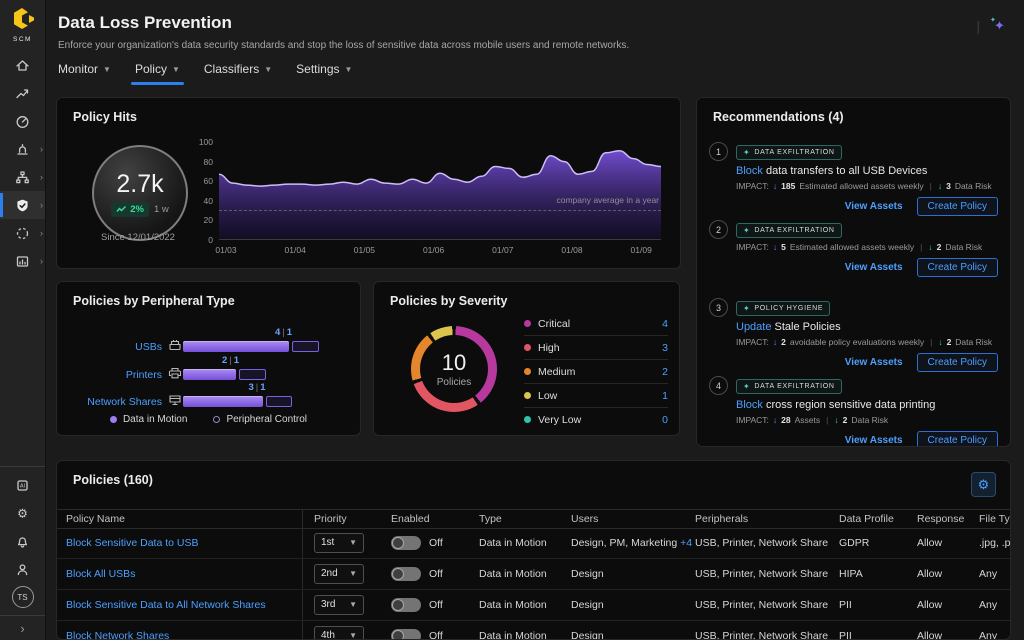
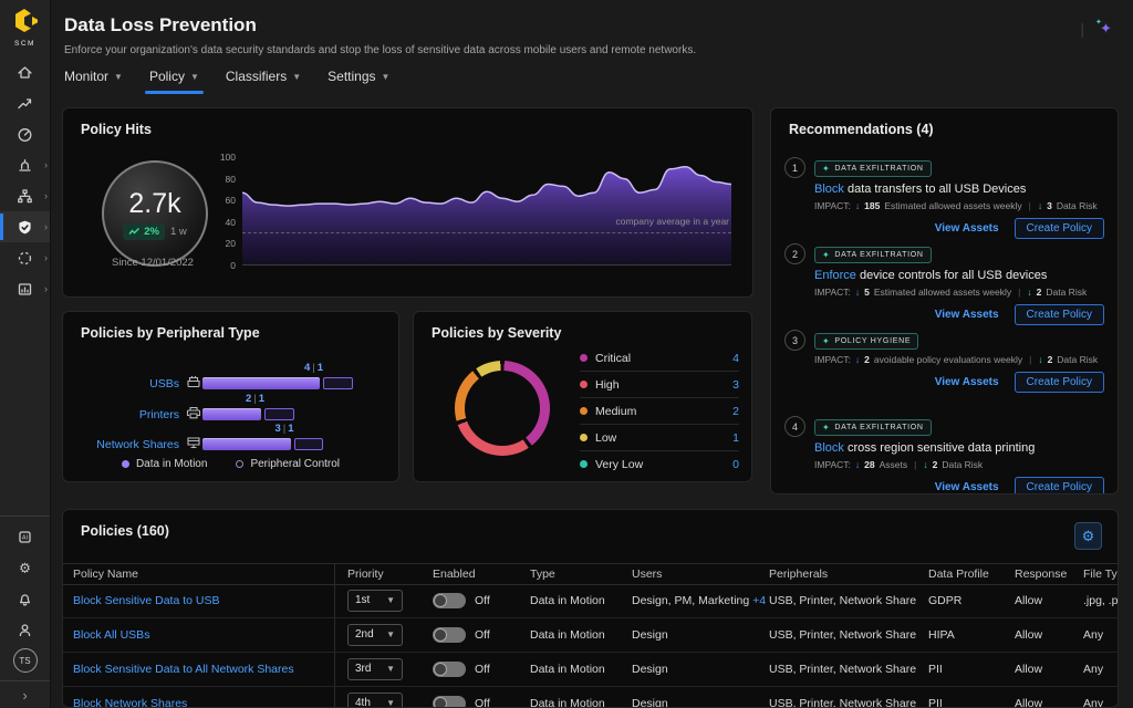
  ›
  ›
  ›
  ›
  ›
  ⚙
  TS
  ›
  Data Loss Prevention
  Enforce your organization's data security standards and stop the loss of sensitive data across mobile users and remote networks.
  |
  ✦
  Monitor
  ▼
  Policy
  ▼
  Classifiers
  ▼
  Settings
  ▼
  Policy Hits
  2.7k
  2%
  1 w
  Since 12/01/2022
  100
  80
  60
  40
  20
  0
  company average in a year
- 01/03
- 01/04
- 01/05
- 01/06
- 01/07
- 01/08
- 01/09
  Policies by Peripheral Type
  USBs
  4 | 1
  Printers
  2 | 1
  Network Shares
  3 | 1
  Data in Motion
  Peripheral Control
  Policies by Severity
- 10
- Policies
  Critical
  4
  High
  3
  Medium
  2
  Low
  1
  Very Low
  0
  Recommendations (4)
  1
  ✦
  Block data transfers to all USB Devices
  IMPACT:
  ↓
  185
  Estimated allowed assets weekly
  |
  ↓
  3
  Data Risk
  View Assets
  Create Policy
  2
  ✦
+ Enforce device controls for all USB devices
  IMPACT:
  ↓
  5
  Estimated allowed assets weekly
  |
  ↓
  2
  Data Risk
  View Assets
  Create Policy
  3
  ✦
- Update Stale Policies
  IMPACT:
  ↓
  2
  avoidable policy evaluations weekly
  |
  ↓
  2
  Data Risk
  View Assets
  Create Policy
  4
  ✦
  Block cross region sensitive data printing
  IMPACT:
  ↓
  28
  Assets
  |
  ↓
  2
  Data Risk
  View Assets
  Create Policy
  Policies (160)
  ⚙
  Policy Name
  Priority
  Enabled
  Type
  Users
  Peripherals
  Data Profile
  Response
  Block Sensitive Data to USB
  1st
  ▼
  Off
  Data in Motion
  Design, PM, Marketing +4
  USB, Printer, Network Share
  GDPR
  Allow
  .jpg, .p
  Block All USBs
  2nd
  ▼
  Off
  Data in Motion
  Design
  USB, Printer, Network Share
  HIPA
  Allow
  Any
  Block Sensitive Data to All Network Shares
  3rd
  ▼
  Off
  Data in Motion
  Design
  USB, Printer, Network Share
  PII
  Allow
  Any
  Block Network Shares
  4th
  ▼
  Off
  Data in Motion
  Design
  USB, Printer, Network Share
  PII
  Allow
  Any
